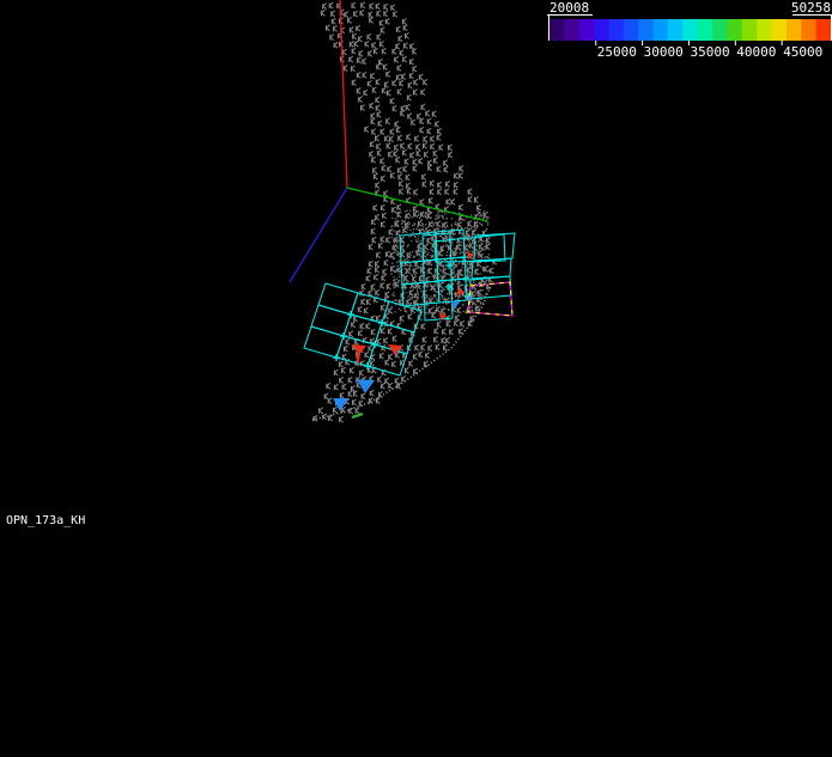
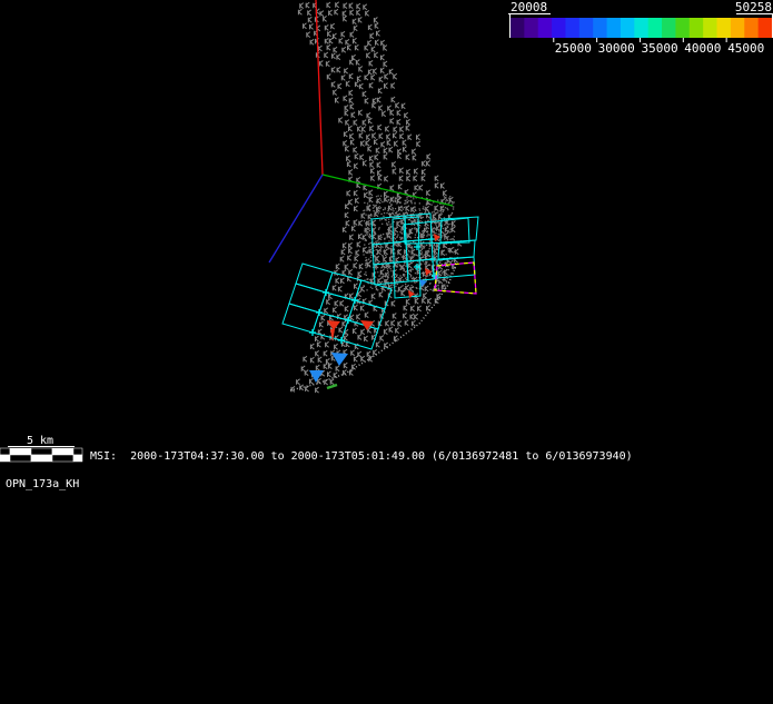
  20008
  50258
  25000
  30000
  35000
  40000
  45000
+ 5 km
+ MSI: 2000-173T04:37:30.00 to 2000-173T05:01:49.00 (6/0136972481 to 6/0136973940)
  OPN_173a_KH
